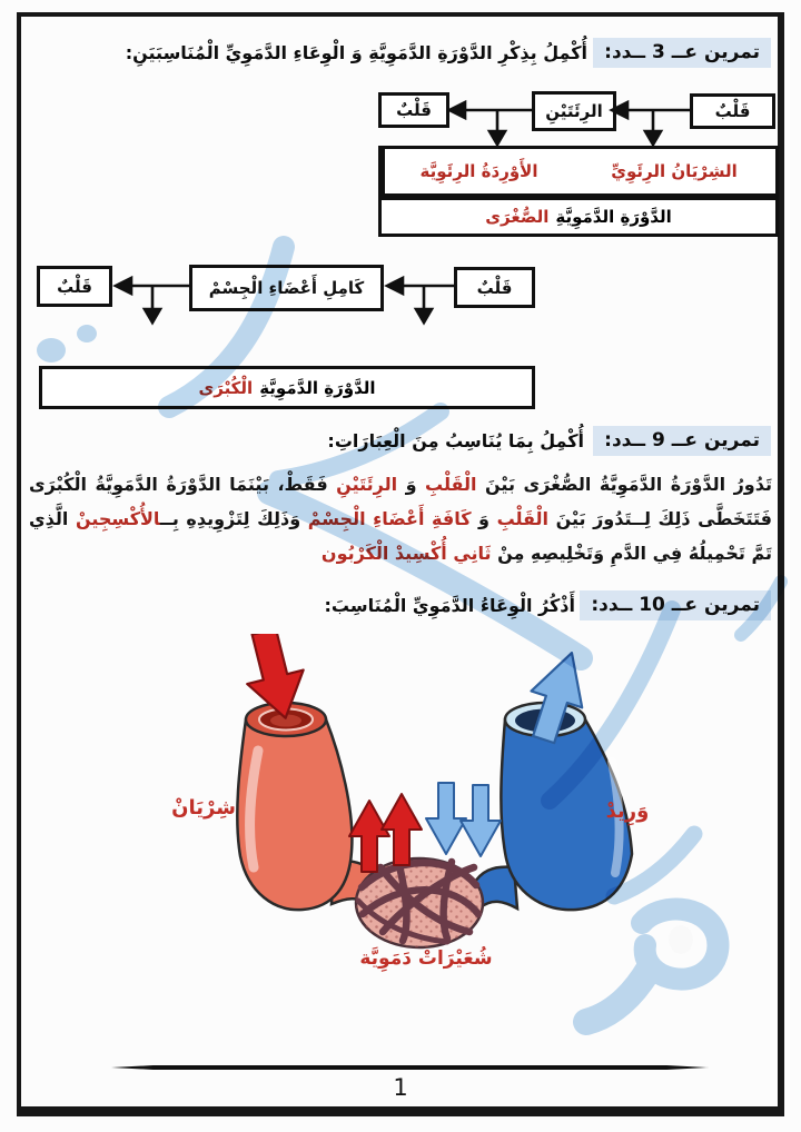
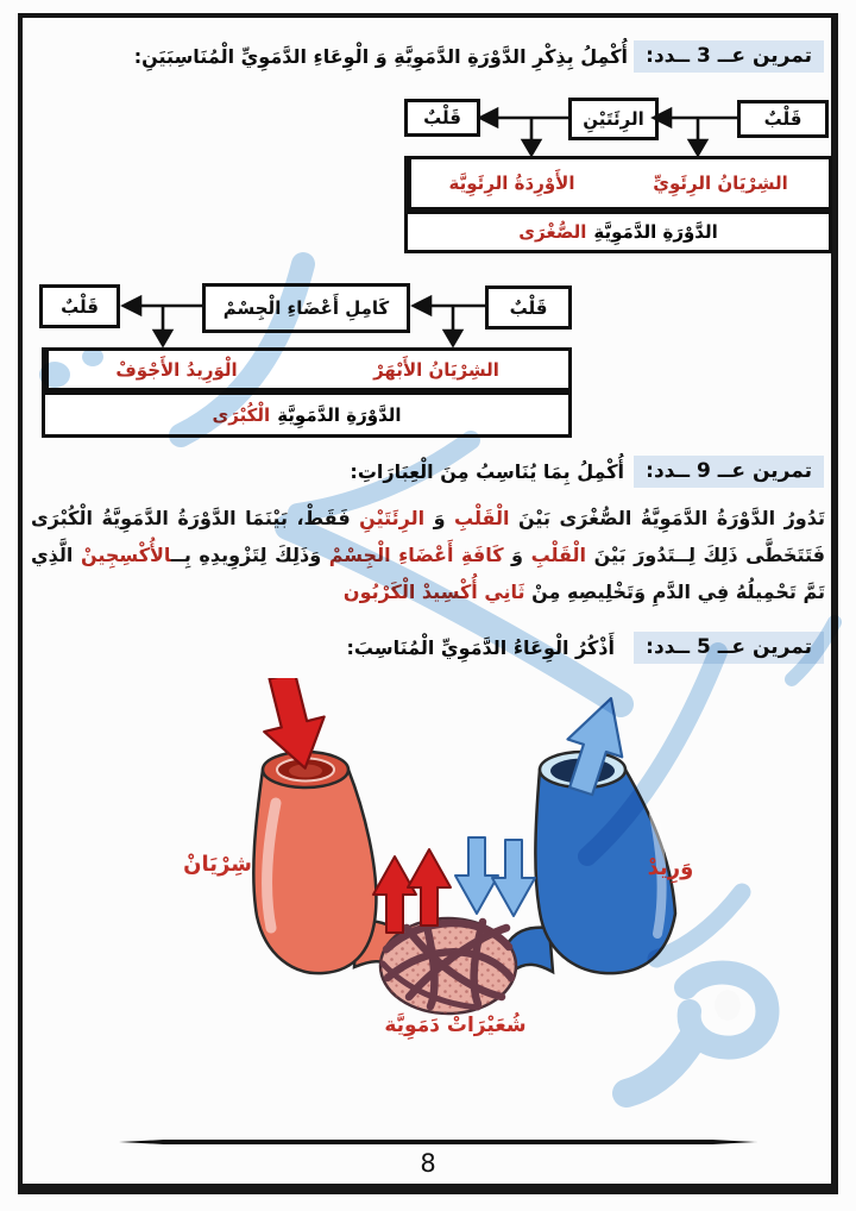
  تمرين عــ 3 ــدد:
  أُكْمِلُ بِذِكْرِ الدَّوْرَةِ الدَّمَوِيَّةِ وَ الْوِعَاءِ الدَّمَوِيِّ الْمُنَاسِبَيَنِ:
  قَلْبٌ
  الرِئَتَيْنِ
  قَلْبٌ
  الشِرْيَانُ الرِئَوِيِّ
  الأَوْرِدَةُ الرِئَوِيَّة
  الدَّوْرَةِ الدَّمَوِيَّةِ
  الصُّغْرَى
  قَلْبٌ
  كَامِلِ أَعْضَاءِ الْجِسْمْ
  قَلْبٌ
+ الشِرْيَانُ الأَبْهَرْ
+ الْوَرِيدُ الأَجْوَفْ
  الدَّوْرَةِ الدَّمَوِيَّةِ
  الْكُبْرَى
  تمرين عــ 9 ــدد:
  أُكْمِلُ بِمَا يُنَاسِبُ مِنَ الْعِبَارَاتِ:
  تَدُورُ الدَّوْرَةُ الدَّمَوِيَّةُ الصُّغْرَى بَيْنَ الْقَلْبِ وَ الرِئَتَيْنِ فَقَطْ، بَيْنَمَا الدَّوْرَةُ الدَّمَوِيَّةُ الْكُبْرَى فَتَتَخَطَّى ذَلِكَ لِــتَدُورَ بَيْنَ الْقَلْبِ وَ كَافَةِ أَعْضَاءِ الْجِسْمْ وَذَلِكَ لِتَزْوِيدِهِ بِــالأُكْسِجِينْ الَّذِي تَمَّ تَحْمِيلُهُ فِي الدَّمِ وَتَخْلِيصِهِ مِنْ ثَانِي أُكْسِيدْ الْكَرْبُون
- تمرين عــ 10 ــدد:
+ تمرين عــ 5 ــدد:
  أَذْكُرُ الْوِعَاءُ الدَّمَوِيِّ الْمُنَاسِبَ:
  شِرْيَانْ
  وَرِيدْ
  شُعَيْرَاتْ دَمَوِيَّة
- 1
+ 8
